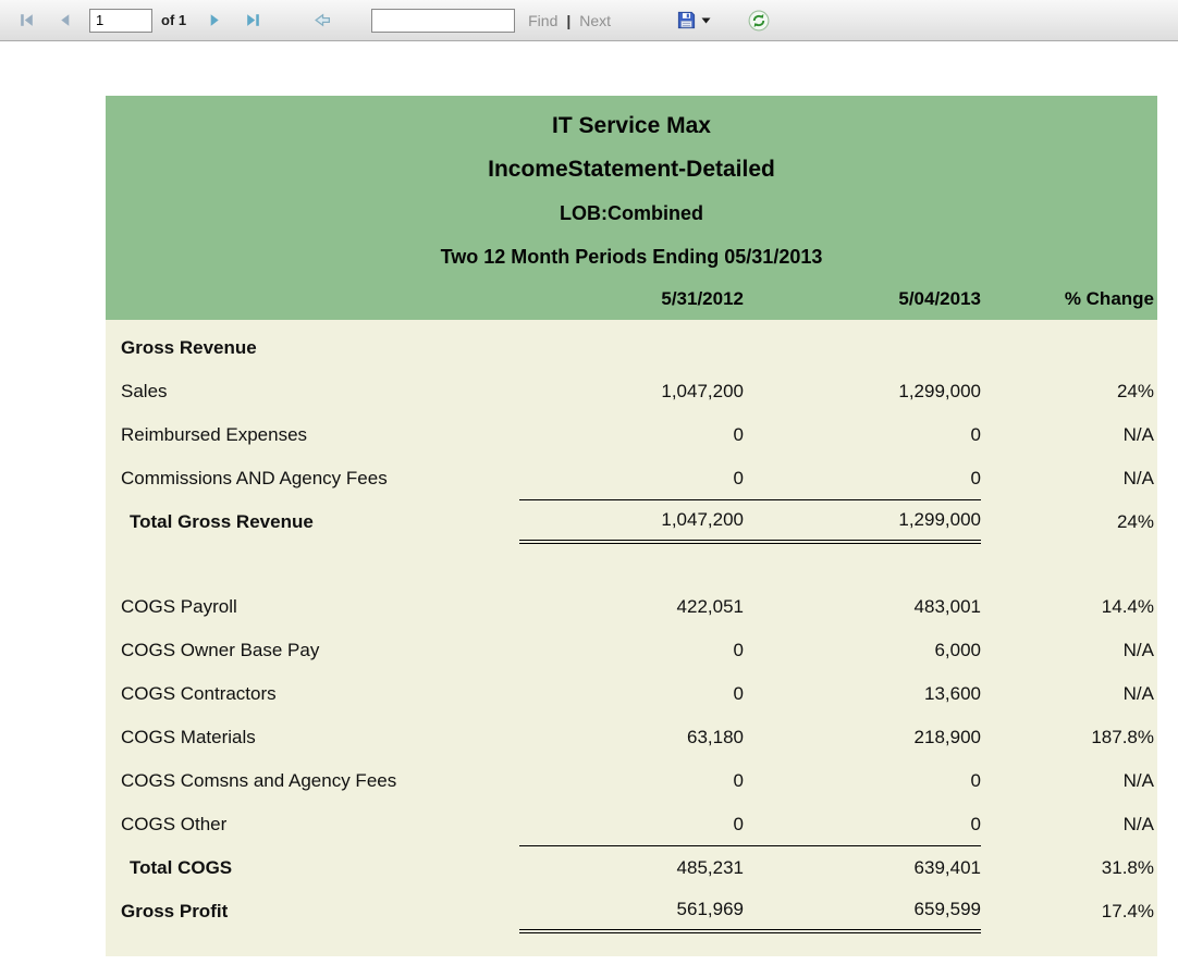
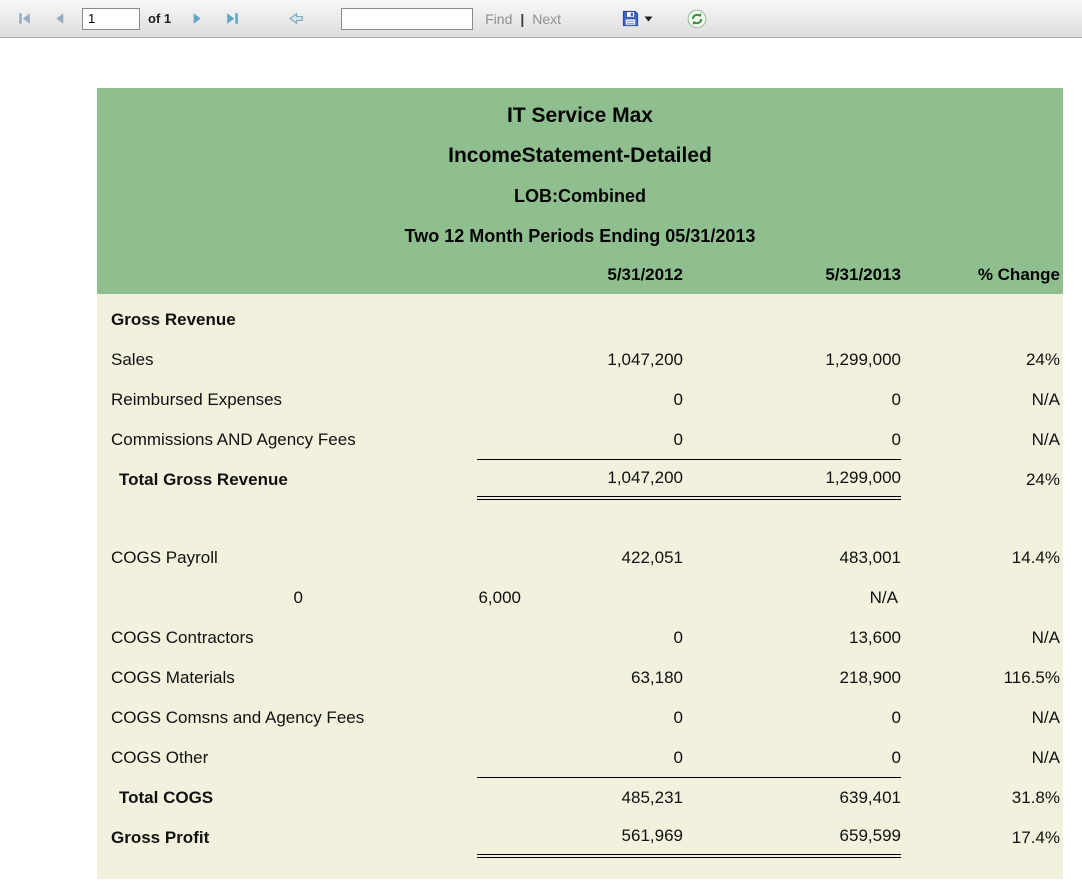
  1
  of 1
  Find
  |
  Next
  IT Service Max
  IncomeStatement-Detailed
  LOB:Combined
  Two 12 Month Periods Ending 05/31/2013
  5/31/2012
- 5/04/2013
+ 5/31/2013
  % Change
  Gross Revenue
  Sales
  1,047,200
  1,299,000
  24%
  Reimbursed Expenses
  0
  0
  N/A
  Commissions AND Agency Fees
  0
  0
  N/A
  Total Gross Revenue
  1,047,200
  1,299,000
  24%
  COGS Payroll
  422,051
  483,001
  14.4%
- COGS Owner Base Pay
  0
  6,000
  N/A
  COGS Contractors
  0
  13,600
  N/A
  COGS Materials
  63,180
  218,900
- 187.8%
+ 116.5%
  COGS Comsns and Agency Fees
  0
  0
  N/A
  COGS Other
  0
  0
  N/A
  Total COGS
  485,231
  639,401
  31.8%
  Gross Profit
  561,969
  659,599
  17.4%
